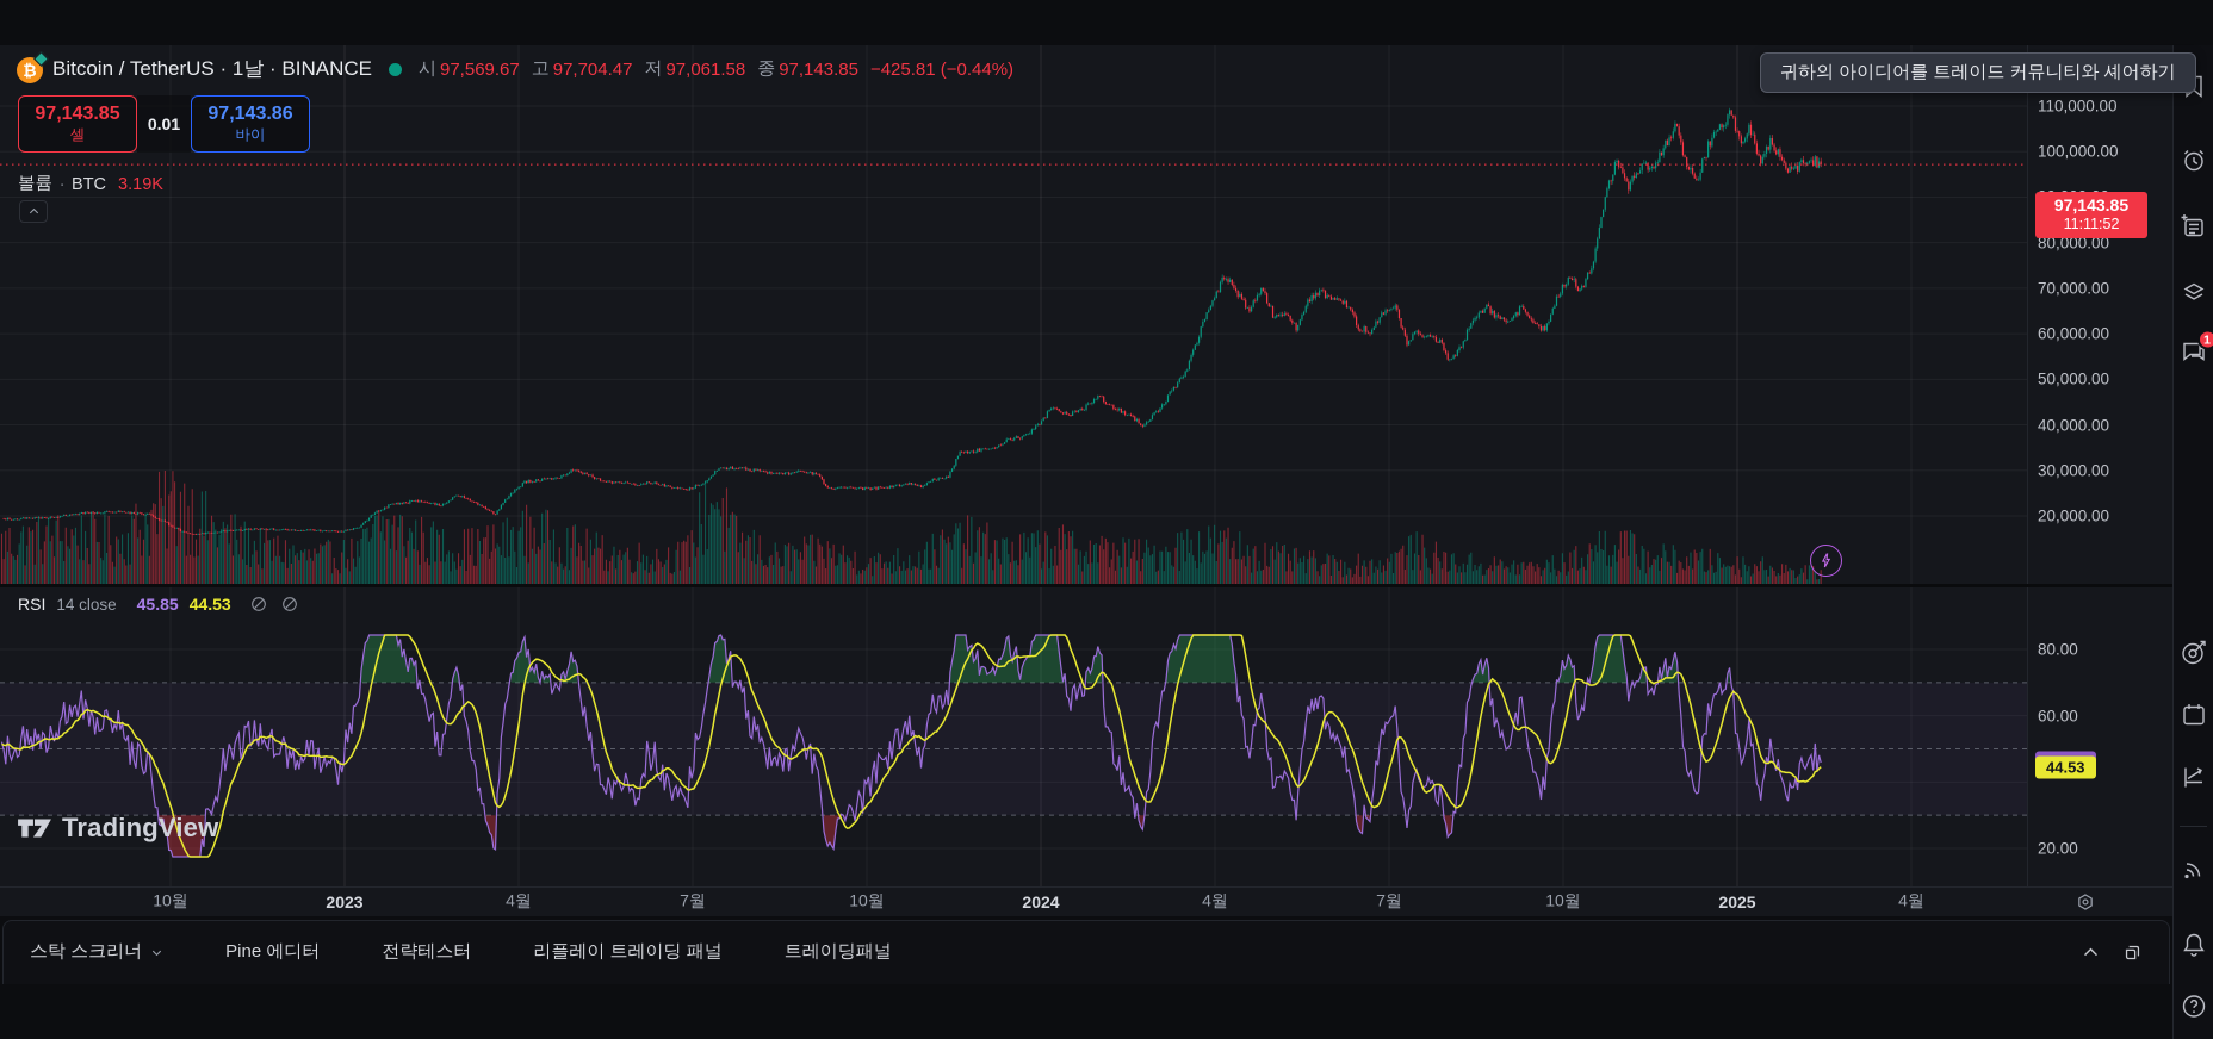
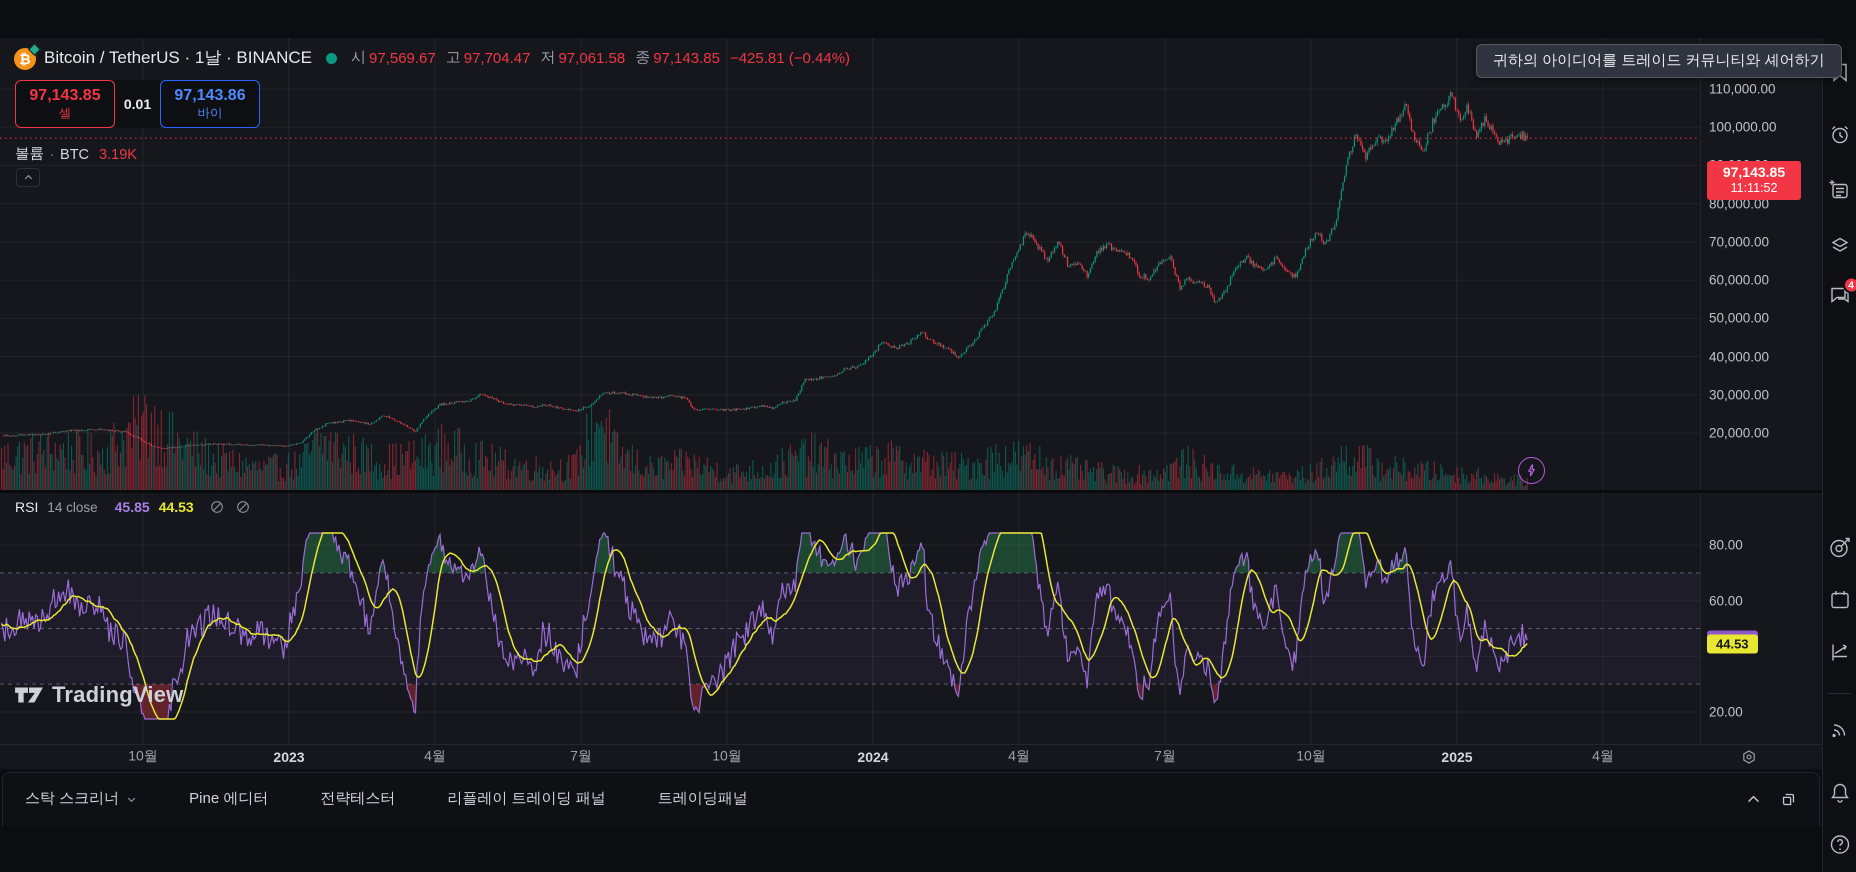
  ₿
  Bitcoin / TetherUS · 1날 · BINANCE
  시
  97,569.67
  고
  97,704.47
  저
  97,061.58
  종
  97,143.85
  −425.81 (−0.44%)
  97,143.85
  셀
  0.01
  97,143.86
  바이
  볼륨
  ∙
  BTC
  3.19K
  110,000.00
  100,000.00
  80,000.00
  70,000.00
  60,000.00
  50,000.00
  40,000.00
  30,000.00
  20,000.00
  97,143.85
  11:11:52
  RSI
  14 close
  45.85
  44.53
  TradingView
  80.00
  60.00
  20.00
  44.53
  10월
  2023
  4월
  7월
  10월
  2024
  4월
  7월
  10월
  2025
  4월
  스탁 스크리너
  Pine 에디터
  전략테스터
  리플레이 트레이딩 패널
  트레이딩패널
- 1
+ 4
  귀하의 아이디어를 트레이드 커뮤니티와 셰어하기
